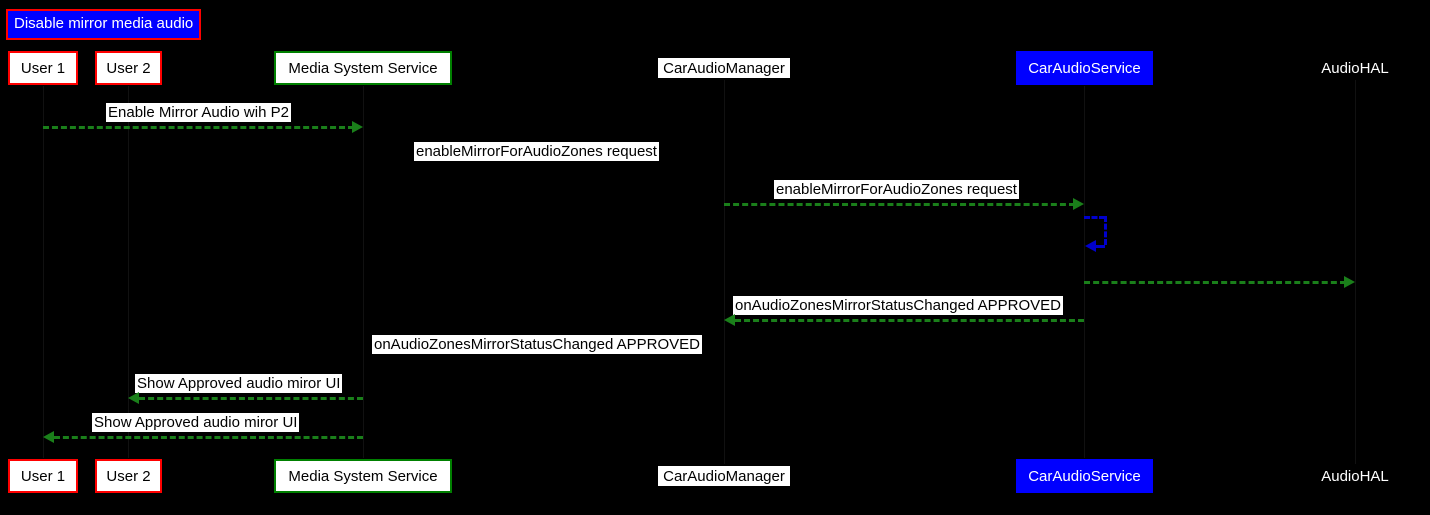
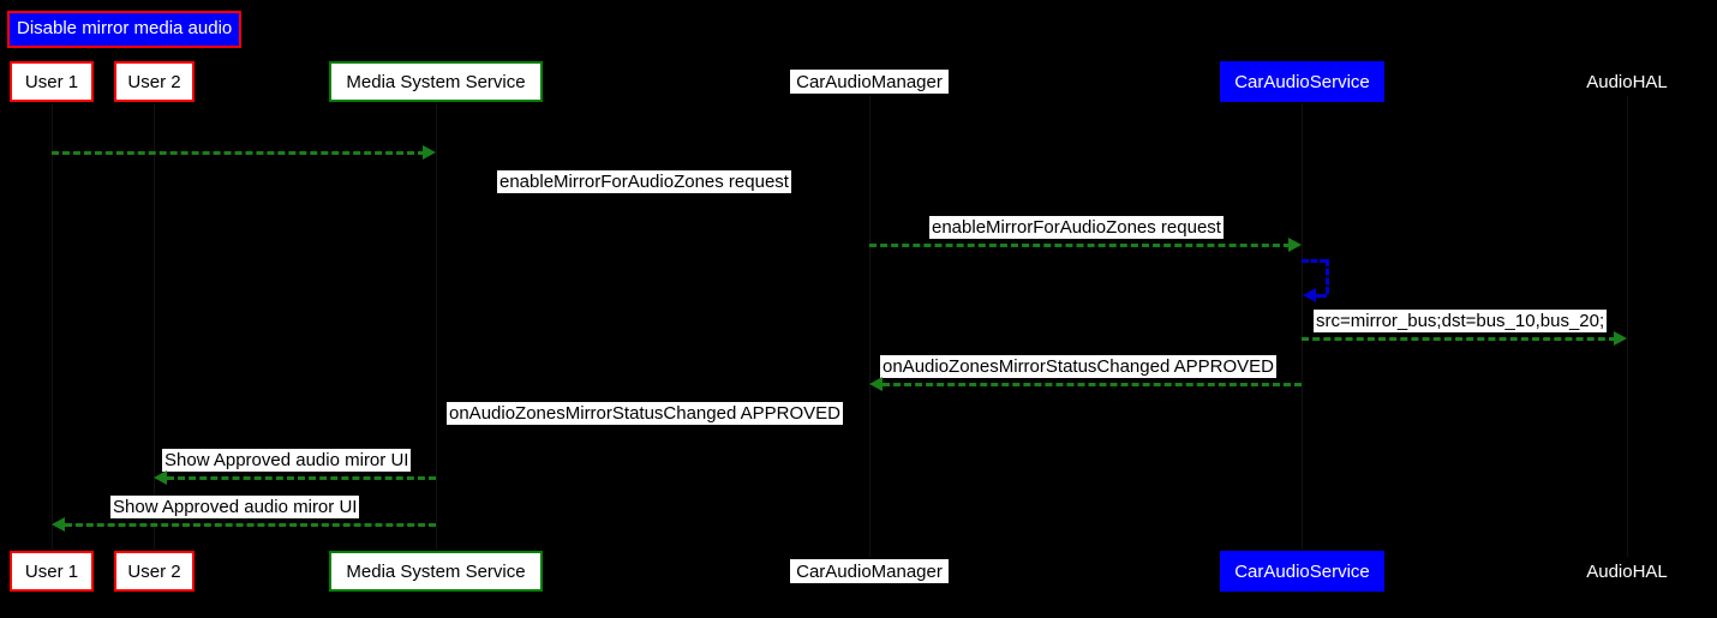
  Disable mirror media audio
  User 1
  User 2
  Media System Service
  CarAudioManager
  CarAudioService
  AudioHAL
  User 1
  User 2
  Media System Service
  CarAudioManager
  CarAudioService
  AudioHAL
- Enable Mirror Audio wih P2
  enableMirrorForAudioZones request
  enableMirrorForAudioZones request
+ src=mirror_bus;dst=bus_10,bus_20;
  onAudioZonesMirrorStatusChanged APPROVED
  onAudioZonesMirrorStatusChanged APPROVED
  Show Approved audio miror UI
  Show Approved audio miror UI
